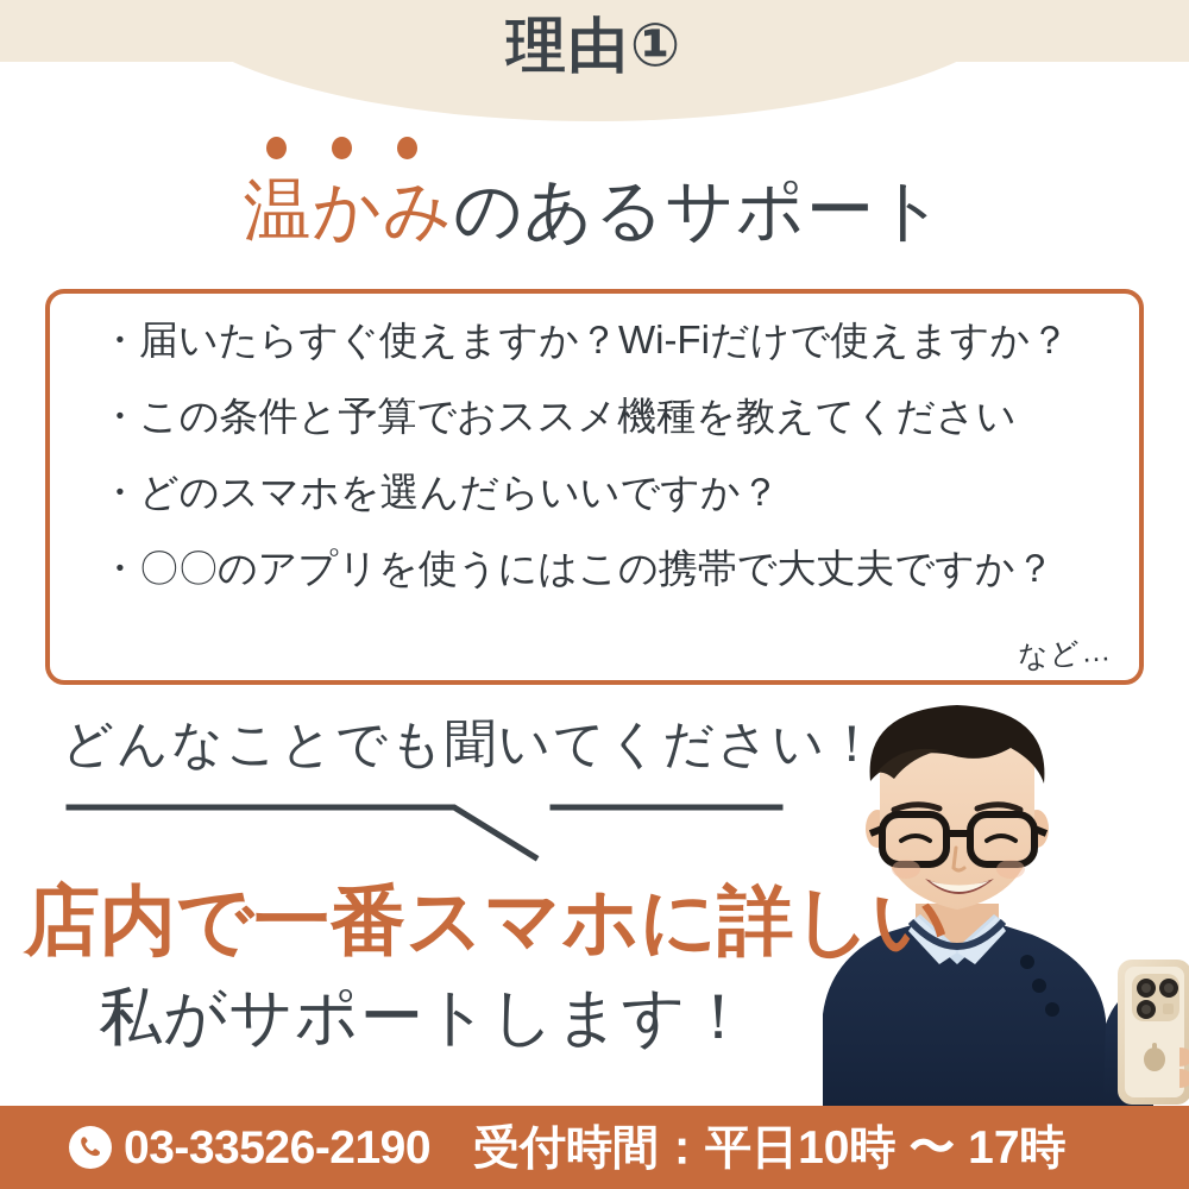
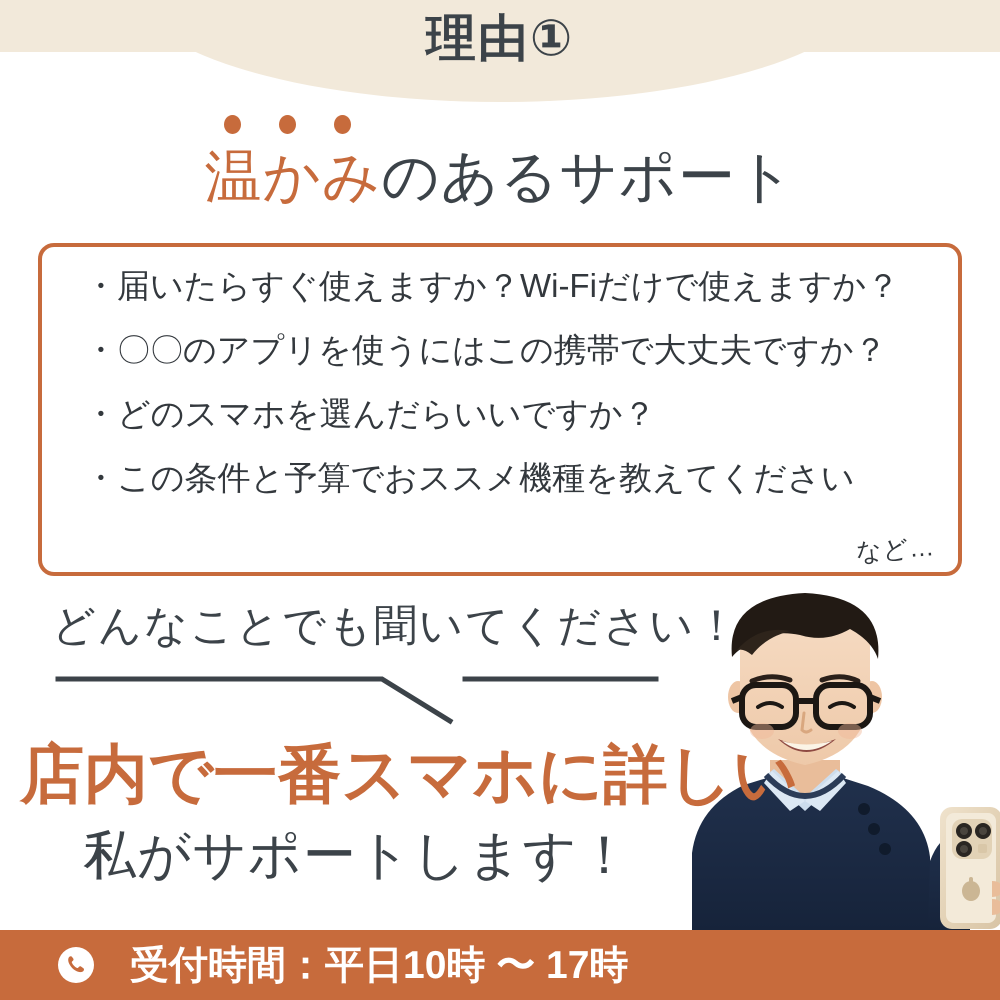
  理由①
  温かみのあるサポート
  ・届いたらすぐ使えますか？Wi-Fiだけで使えますか？
- ・この条件と予算でおススメ機種を教えてください
+ ・〇〇のアプリを使うにはこの携帯で大丈夫ですか？
  ・どのスマホを選んだらいいですか？
- ・〇〇のアプリを使うにはこの携帯で大丈夫ですか？
+ ・この条件と予算でおススメ機種を教えてください
  どんなことでも聞いてください！
  店内で一番スマホに詳しい
  私がサポートします！
- 03-33526-2190
  受付時間：平日10時 〜 17時
